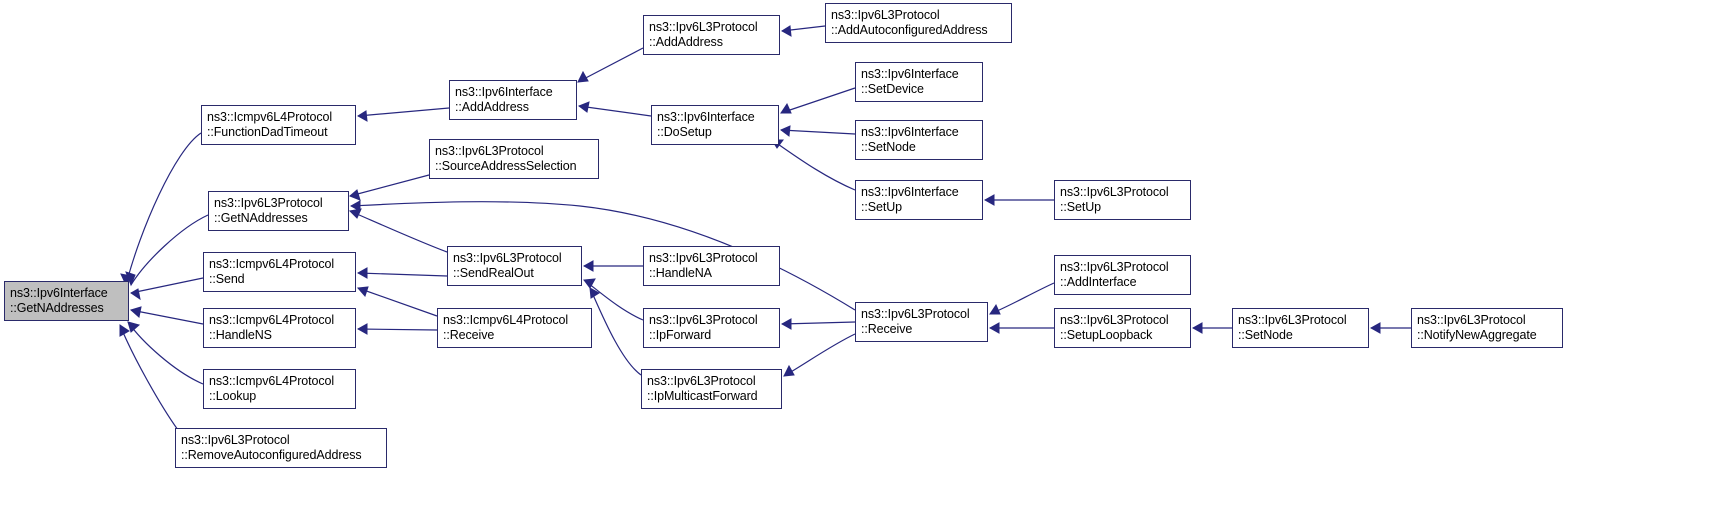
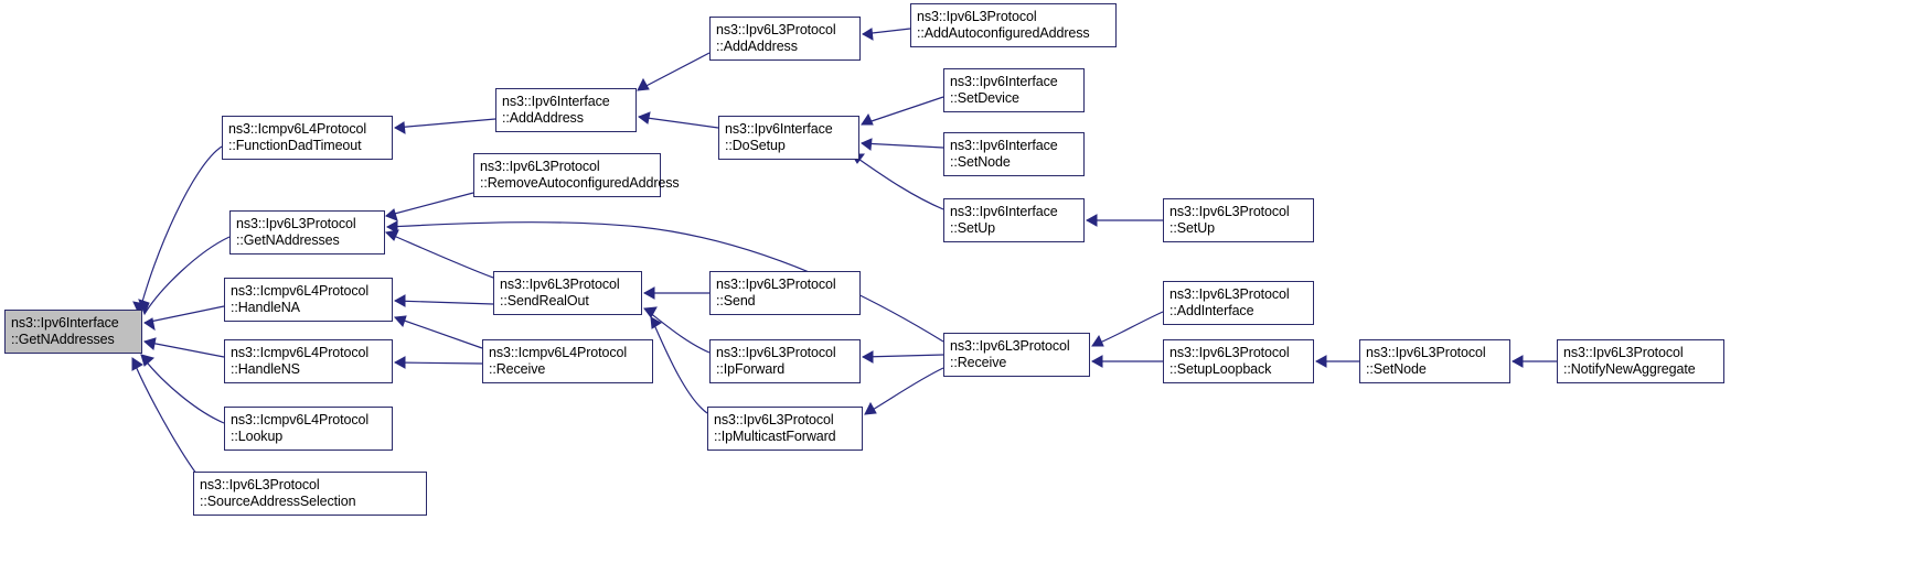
  ns3::Ipv6Interface
  ::GetNAddresses
  ns3::Icmpv6L4Protocol
  ::FunctionDadTimeout
  ns3::Ipv6L3Protocol
  ::GetNAddresses
  ns3::Icmpv6L4Protocol
- ::Send
+ ::HandleNA
  ns3::Icmpv6L4Protocol
  ::HandleNS
  ns3::Icmpv6L4Protocol
  ::Lookup
  ns3::Ipv6L3Protocol
- ::RemoveAutoconfiguredAddress
+ ::SourceAddressSelection
  ns3::Ipv6Interface
  ::AddAddress
  ns3::Ipv6L3Protocol
- ::SourceAddressSelection
+ ::RemoveAutoconfiguredAddress
  ns3::Ipv6L3Protocol
  ::SendRealOut
  ns3::Icmpv6L4Protocol
  ::Receive
  ns3::Ipv6L3Protocol
  ::AddAddress
  ns3::Ipv6Interface
  ::DoSetup
  ns3::Ipv6L3Protocol
- ::HandleNA
+ ::Send
  ns3::Ipv6L3Protocol
  ::IpForward
  ns3::Ipv6L3Protocol
  ::IpMulticastForward
  ns3::Ipv6L3Protocol
  ::AddAutoconfiguredAddress
  ns3::Ipv6Interface
  ::SetDevice
  ns3::Ipv6Interface
  ::SetNode
  ns3::Ipv6Interface
  ::SetUp
  ns3::Ipv6L3Protocol
  ::Receive
  ns3::Ipv6L3Protocol
  ::SetUp
  ns3::Ipv6L3Protocol
  ::AddInterface
  ns3::Ipv6L3Protocol
  ::SetupLoopback
  ns3::Ipv6L3Protocol
  ::SetNode
  ns3::Ipv6L3Protocol
  ::NotifyNewAggregate
